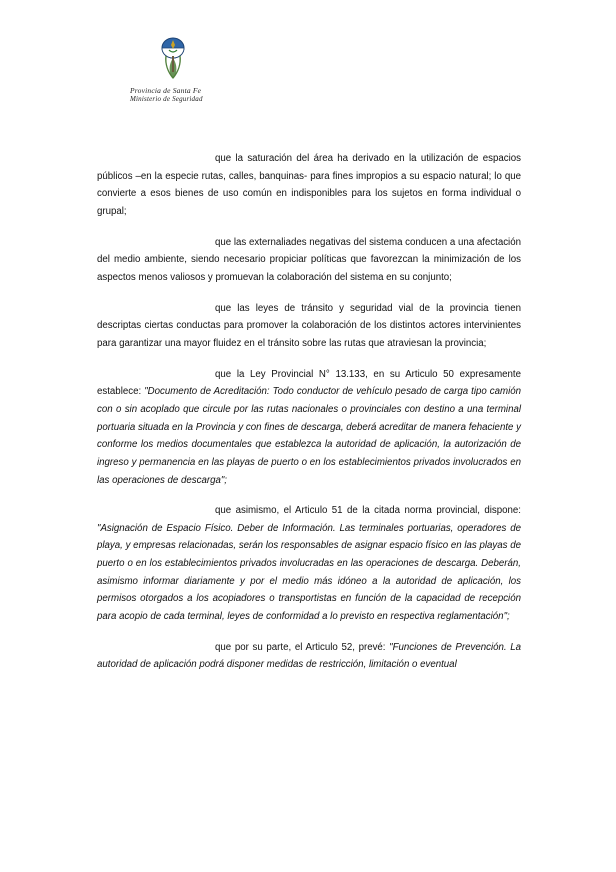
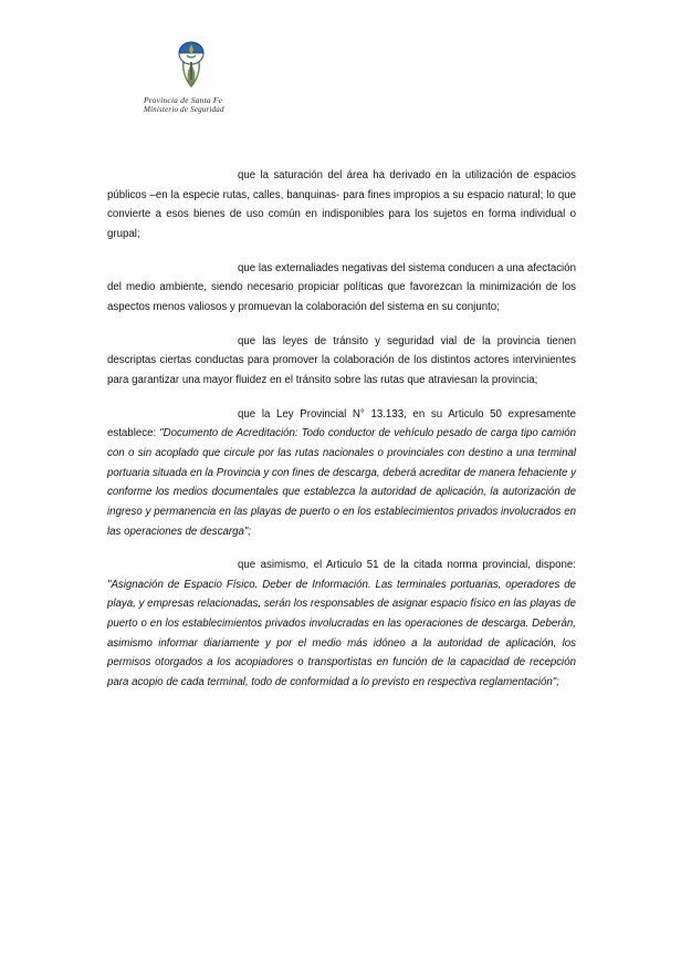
  Provincia de Santa Fe
  Ministerio de Seguridad
  que la saturación del área ha derivado en la utilización de espacios públicos –en la especie rutas, calles, banquinas- para fines impropios a su espacio natural; lo que convierte a esos bienes de uso común en indisponibles para los sujetos en forma individual o grupal;
  que las externaliades negativas del sistema conducen a una afectación del medio ambiente, siendo necesario propiciar políticas que favorezcan la minimización de los aspectos menos valiosos y promuevan la colaboración del sistema en su conjunto;
  que las leyes de tránsito y seguridad vial de la provincia tienen descriptas ciertas conductas para promover la colaboración de los distintos actores intervinientes para garantizar una mayor fluidez en el tránsito sobre las rutas que atraviesan la provincia;
  que la Ley Provincial N° 13.133, en su Articulo 50 expresamente establece: "Documento de Acreditación: Todo conductor de vehículo pesado de carga tipo camión con o sin acoplado que circule por las rutas nacionales o provinciales con destino a una terminal portuaria situada en la Provincia y con fines de descarga, deberá acreditar de manera fehaciente y conforme los medios documentales que establezca la autoridad de aplicación, la autorización de ingreso y permanencia en las playas de puerto o en los establecimientos privados involucrados en las operaciones de descarga";
- que asimismo, el Articulo 51 de la citada norma provincial, dispone: "Asignación de Espacio Físico. Deber de Información. Las terminales portuarias, operadores de playa, y empresas relacionadas, serán los responsables de asignar espacio físico en las playas de puerto o en los establecimientos privados involucradas en las operaciones de descarga. Deberán, asimismo informar diariamente y por el medio más idóneo a la autoridad de aplicación, los permisos otorgados a los acopiadores o transportistas en función de la capacidad de recepción para acopio de cada terminal, leyes de conformidad a lo previsto en respectiva reglamentación";
+ que asimismo, el Articulo 51 de la citada norma provincial, dispone: "Asignación de Espacio Físico. Deber de Información. Las terminales portuarias, operadores de playa, y empresas relacionadas, serán los responsables de asignar espacio físico en las playas de puerto o en los establecimientos privados involucradas en las operaciones de descarga. Deberán, asimismo informar diariamente y por el medio más idóneo a la autoridad de aplicación, los permisos otorgados a los acopiadores o transportistas en función de la capacidad de recepción para acopio de cada terminal, todo de conformidad a lo previsto en respectiva reglamentación";
- que por su parte, el Articulo 52, prevé: "Funciones de Prevención. La autoridad de aplicación podrá disponer medidas de restricción, limitación o eventual
